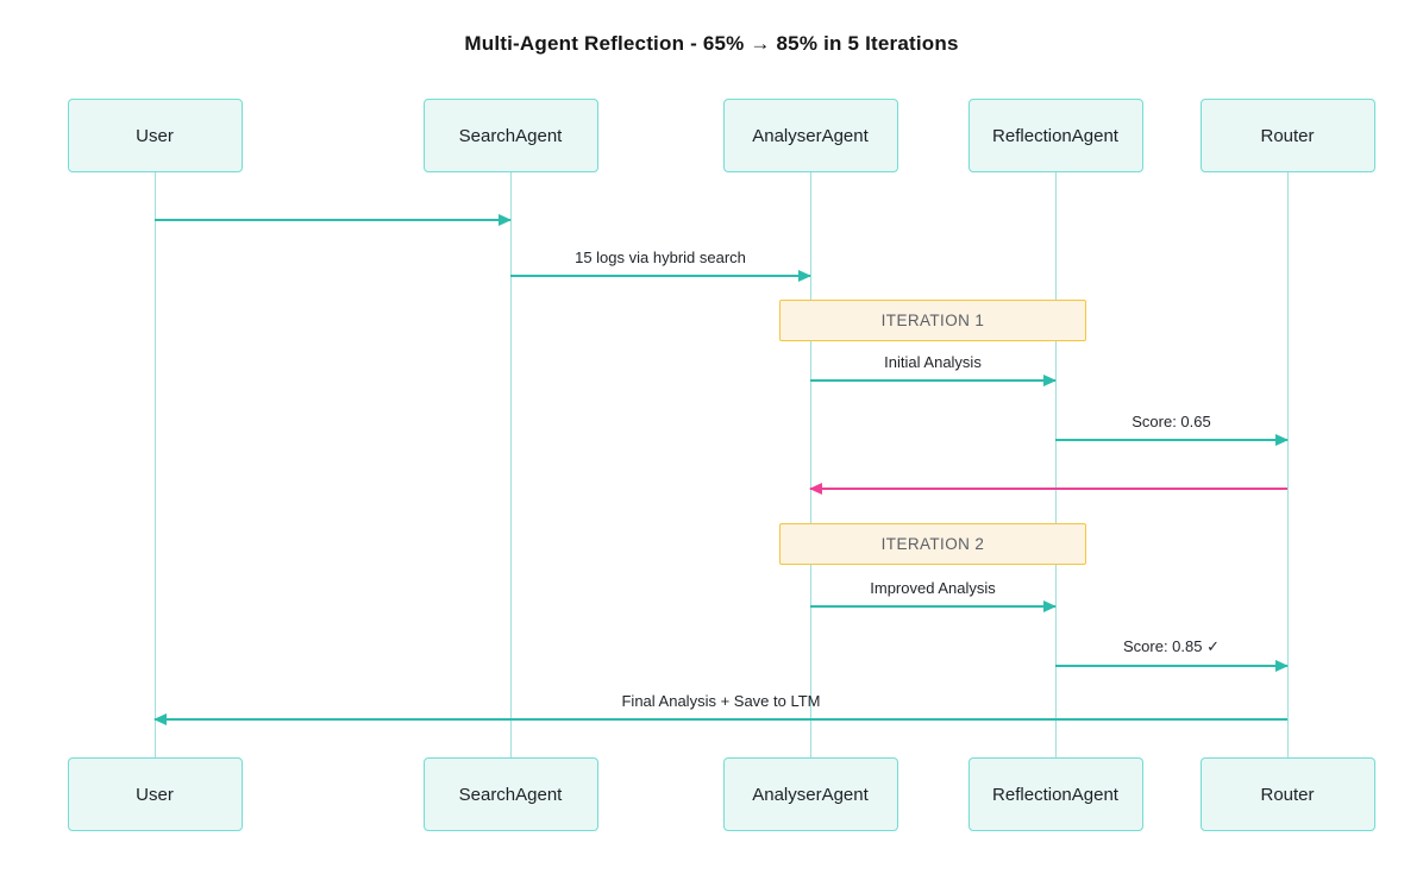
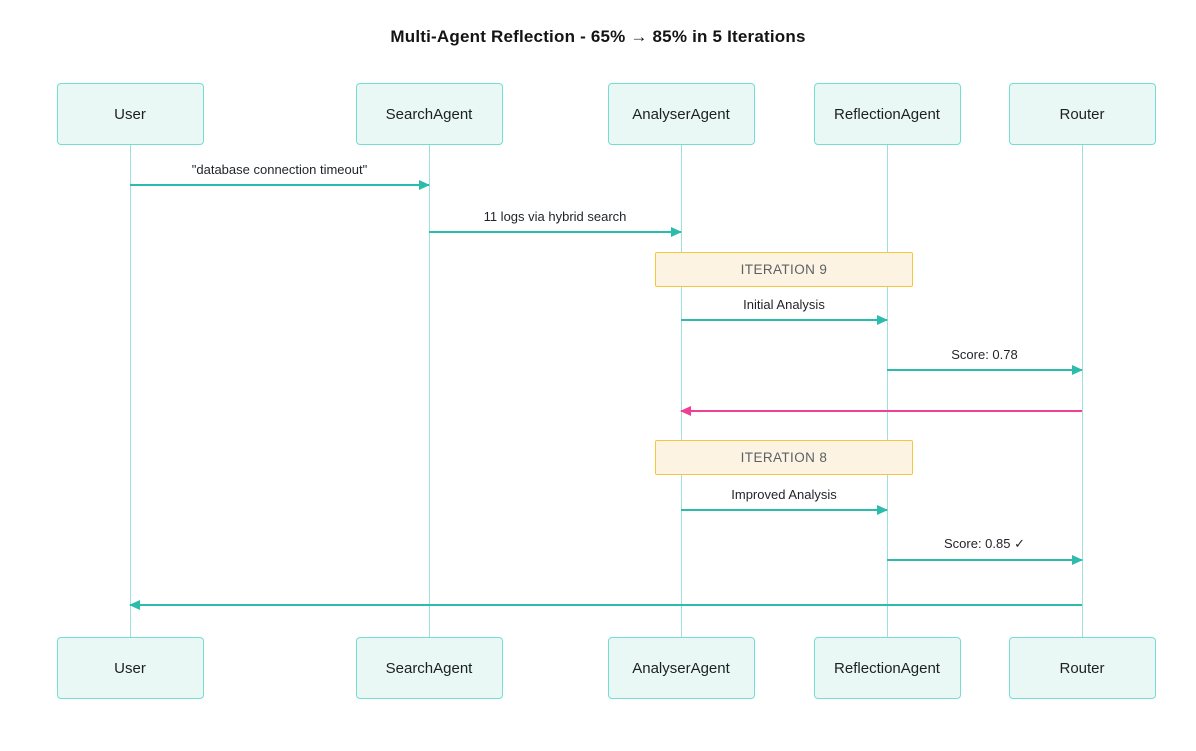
  Multi-Agent Reflection - 65% → 85% in 5 Iterations
- ITERATION 1
+ ITERATION 9
- ITERATION 2
+ ITERATION 8
+ "database connection timeout"
- 15 logs via hybrid search
+ 11 logs via hybrid search
  Initial Analysis
- Score: 0.65
+ Score: 0.78
  Improved Analysis
  Score: 0.85 ✓
- Final Analysis + Save to LTM
  User
  User
  SearchAgent
  SearchAgent
  AnalyserAgent
  AnalyserAgent
  ReflectionAgent
  ReflectionAgent
  Router
  Router
